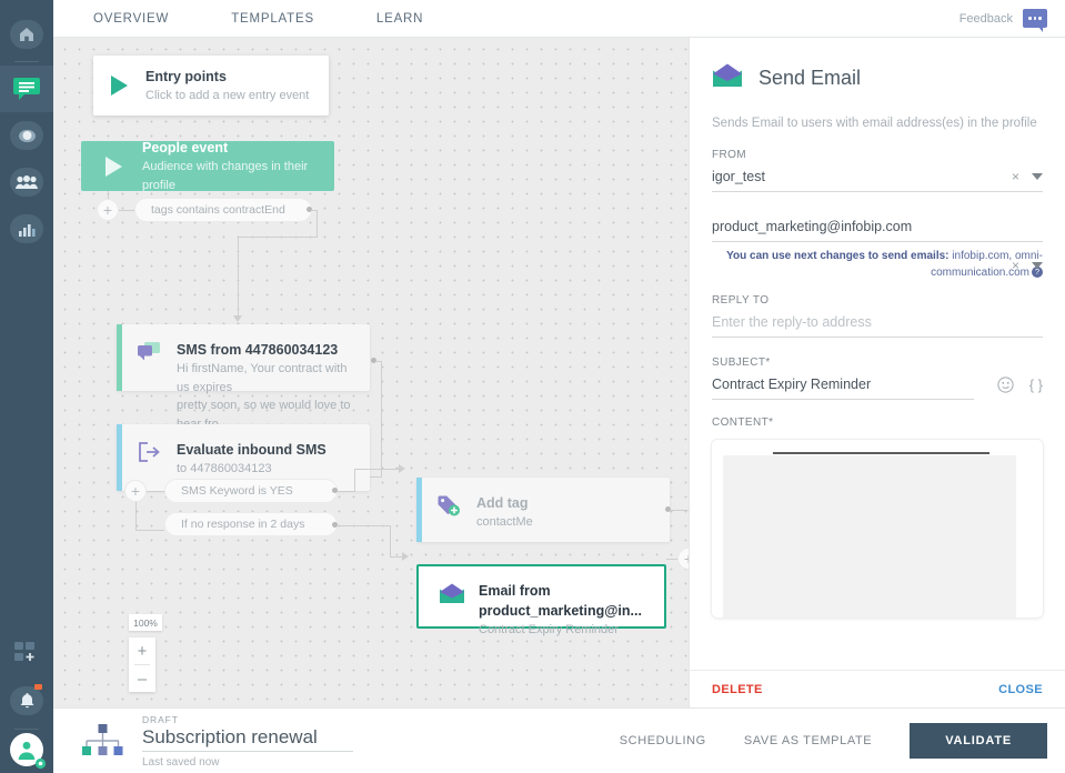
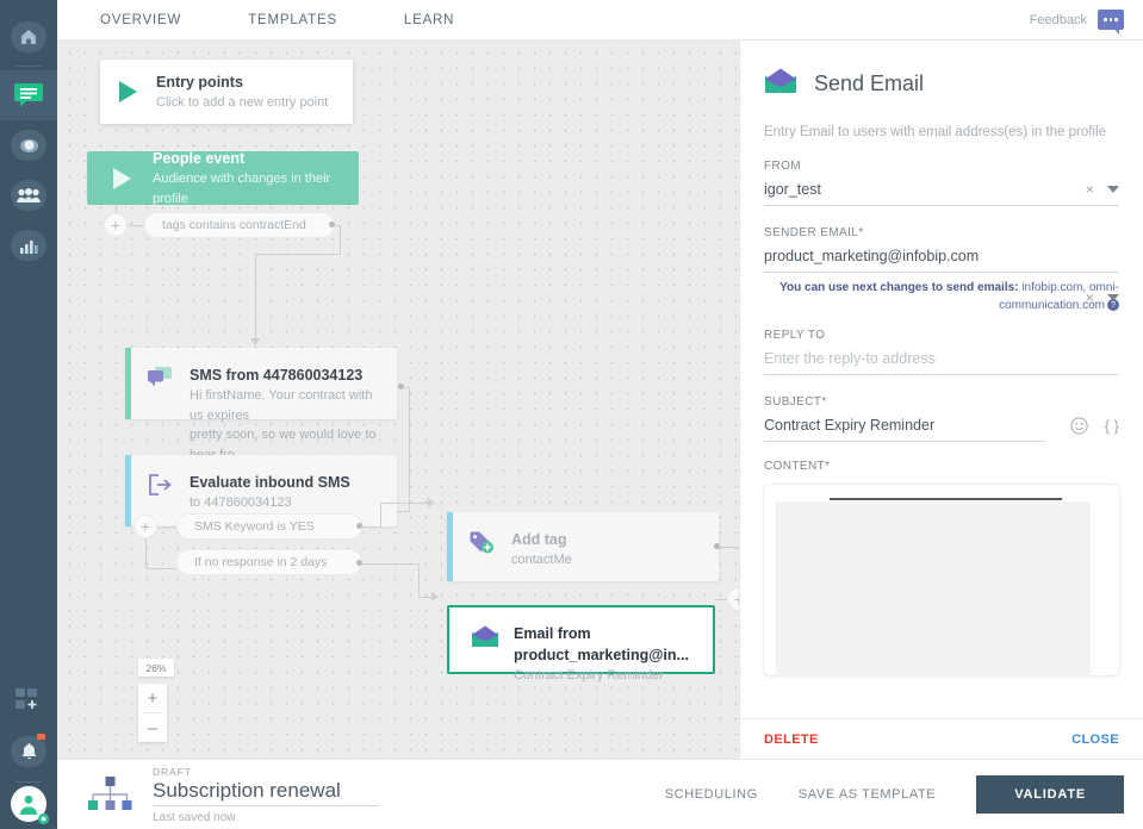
  OVERVIEW
  TEMPLATES
  LEARN
  Feedback
  Entry points
- Click to add a new entry event
+ Click to add a new entry point
  People event
  Audience with changes in their profile
  +
  tags contains contractEnd
  SMS from 447860034123
  Hi firstName, Your contract with us expires
  pretty soon, so we would love to
  Evaluate inbound SMS
  to 447860034123
  +
  SMS Keyword is YES
  If no response in 2 days
  Add tag
  contactMe
  Email from product_marketing@in...
  Contract Expiry Reminder
- 100%
+ 26%
  +
  –
  Send Email
- Sends Email to users with email address(es) in the profile
+ Entry Email to users with email address(es) in the profile
  FROM
  igor_test
  ×
+ SENDER EMAIL*
  product_marketing@infobip.com
  ×
  You can use next changes to send emails: infobip.com, omni-communication.com ?
  REPLY TO
  Enter the reply-to address
  SUBJECT*
  Contract Expiry Reminder
  { }
  CONTENT*
  DELETE
  CLOSE
  DRAFT
  Subscription renewal
  Last saved now
  SCHEDULING
  SAVE AS TEMPLATE
  VALIDATE
